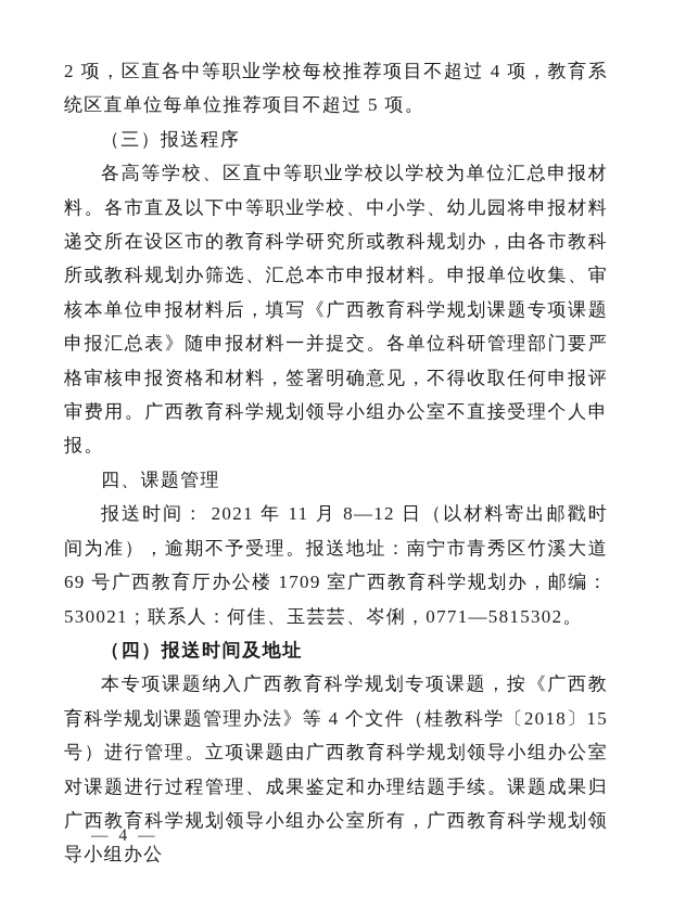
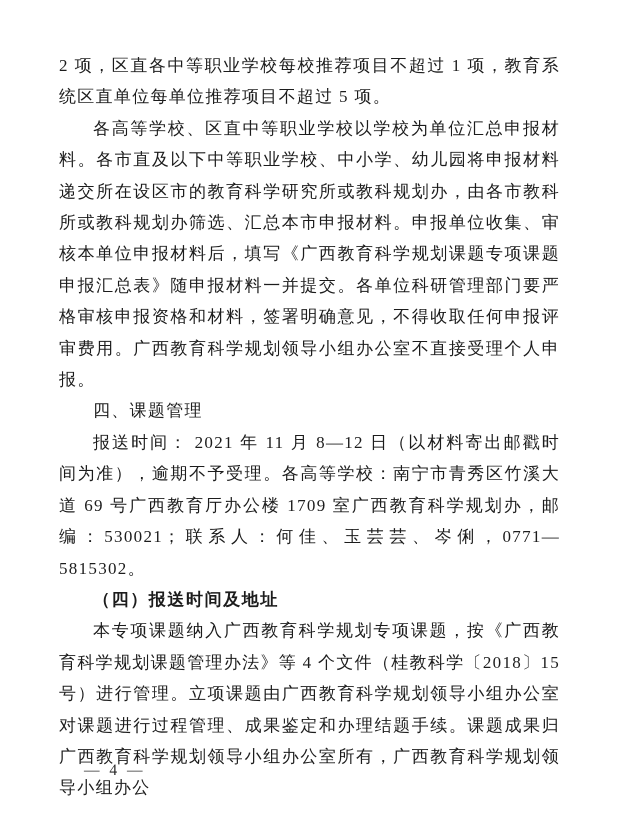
- 2 项，区直各中等职业学校每校推荐项目不超过 4 项，教育系统区直单位每单位推荐项目不超过 5 项。
+ 2 项，区直各中等职业学校每校推荐项目不超过 1 项，教育系统区直单位每单位推荐项目不超过 5 项。
- （三）报送程序
  各高等学校、区直中等职业学校以学校为单位汇总申报材料。各市直及以下中等职业学校、中小学、幼儿园将申报材料递交所在设区市的教育科学研究所或教科规划办，由各市教科所或教科规划办筛选、汇总本市申报材料。申报单位收集、审核本单位申报材料后，填写《广西教育科学规划课题专项课题申报汇总表》随申报材料一并提交。各单位科研管理部门要严格审核申报资格和材料，签署明确意见，不得收取任何申报评审费用。广西教育科学规划领导小组办公室不直接受理个人申报。
  四、课题管理
- 报送时间： 2021 年 11 月 8—12 日（以材料寄出邮戳时间为准），逾期不予受理。报送地址：南宁市青秀区竹溪大道 69 号广西教育厅办公楼 1709 室广西教育科学规划办，邮编：530021；联系人：何佳、玉芸芸、岑俐，0771—5815302。
+ 报送时间： 2021 年 11 月 8—12 日（以材料寄出邮戳时间为准），逾期不予受理。各高等学校：南宁市青秀区竹溪大道 69 号广西教育厅办公楼 1709 室广西教育科学规划办，邮编：530021；联系人：何佳、玉芸芸、岑俐，0771—5815302。
  （四）报送时间及地址
  本专项课题纳入广西教育科学规划专项课题，按《广西教育科学规划课题管理办法》等 4 个文件（桂教科学〔2018〕15 号）进行管理。立项课题由广西教育科学规划领导小组办公室对课题进行过程管理、成果鉴定和办理结题手续。课题成果归广西教育科学规划领导小组办公室所有，广西教育科学规划领导小组办公
  — 4 —
